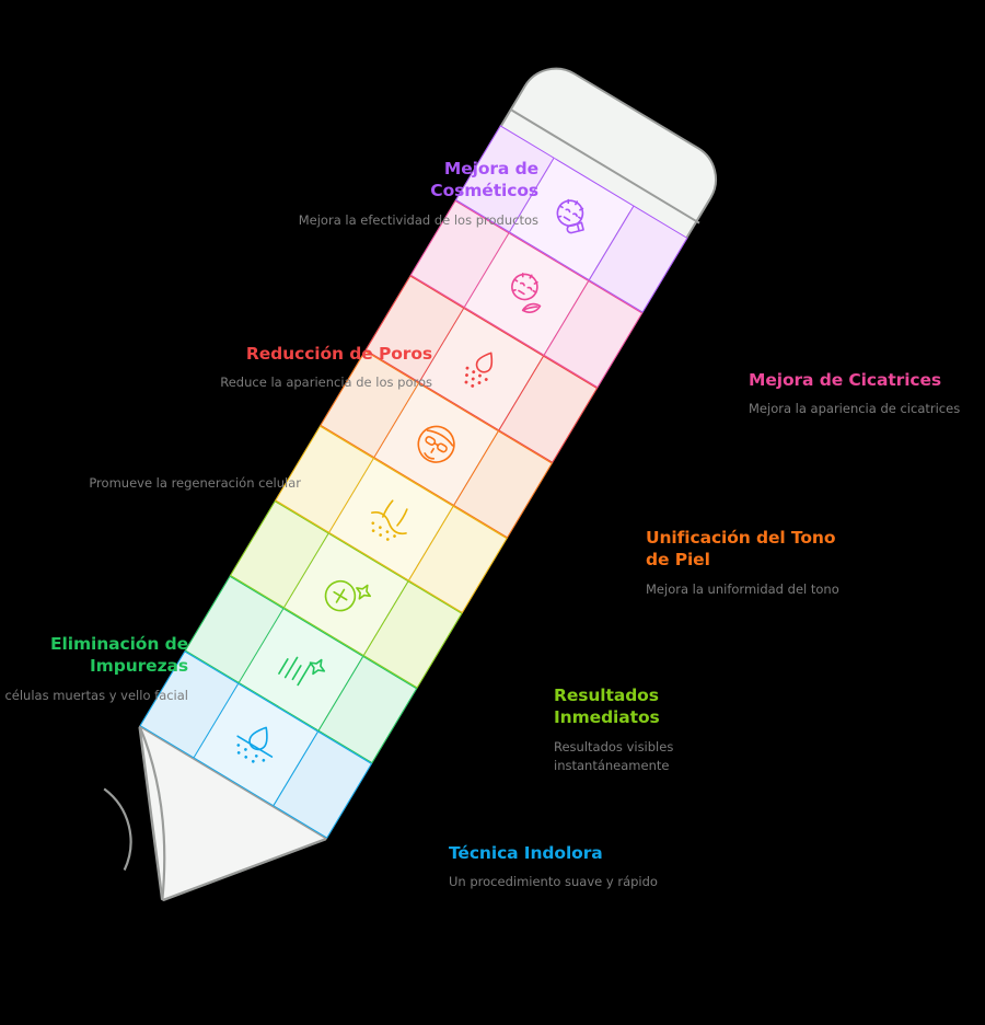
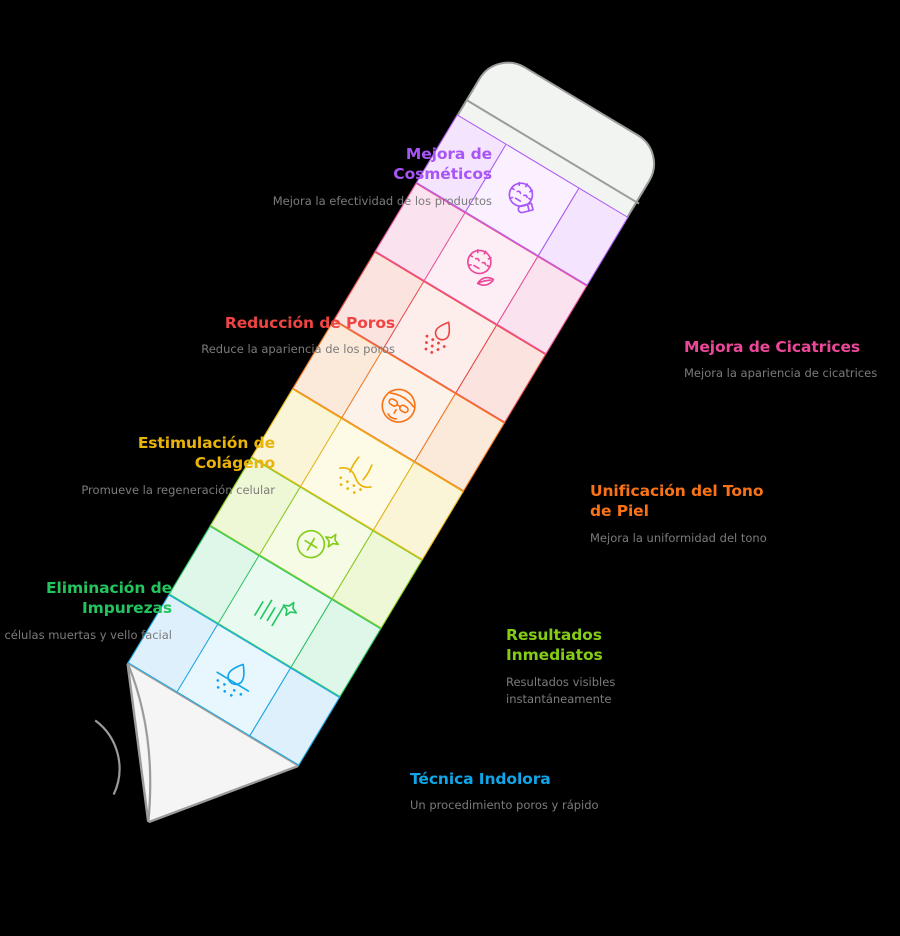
  Mejora de
  Cosméticos
  Mejora la efectividad de los productos
  Reducción de Poros
  Reduce la apariencia de los poros
+ Estimulación de
+ Colágeno
  Promueve la regeneración celular
  Eliminación de
  Impurezas
  células muertas y vello facial
  Mejora de Cicatrices
  Mejora la apariencia de cicatrices
  Unificación del Tono
  de Piel
  Mejora la uniformidad del tono
  Resultados
  Inmediatos
  Resultados visibles instantáneamente
  Técnica Indolora
- Un procedimiento suave y rápido
+ Un procedimiento poros y rápido
